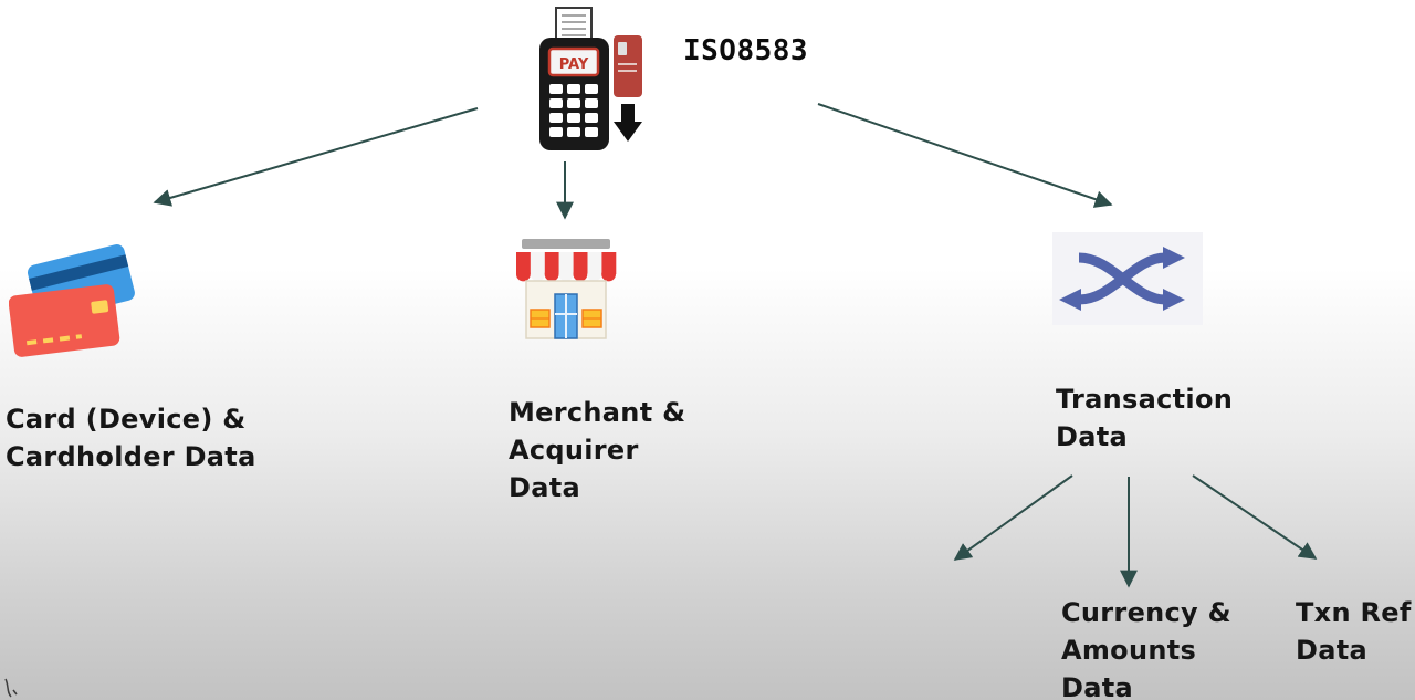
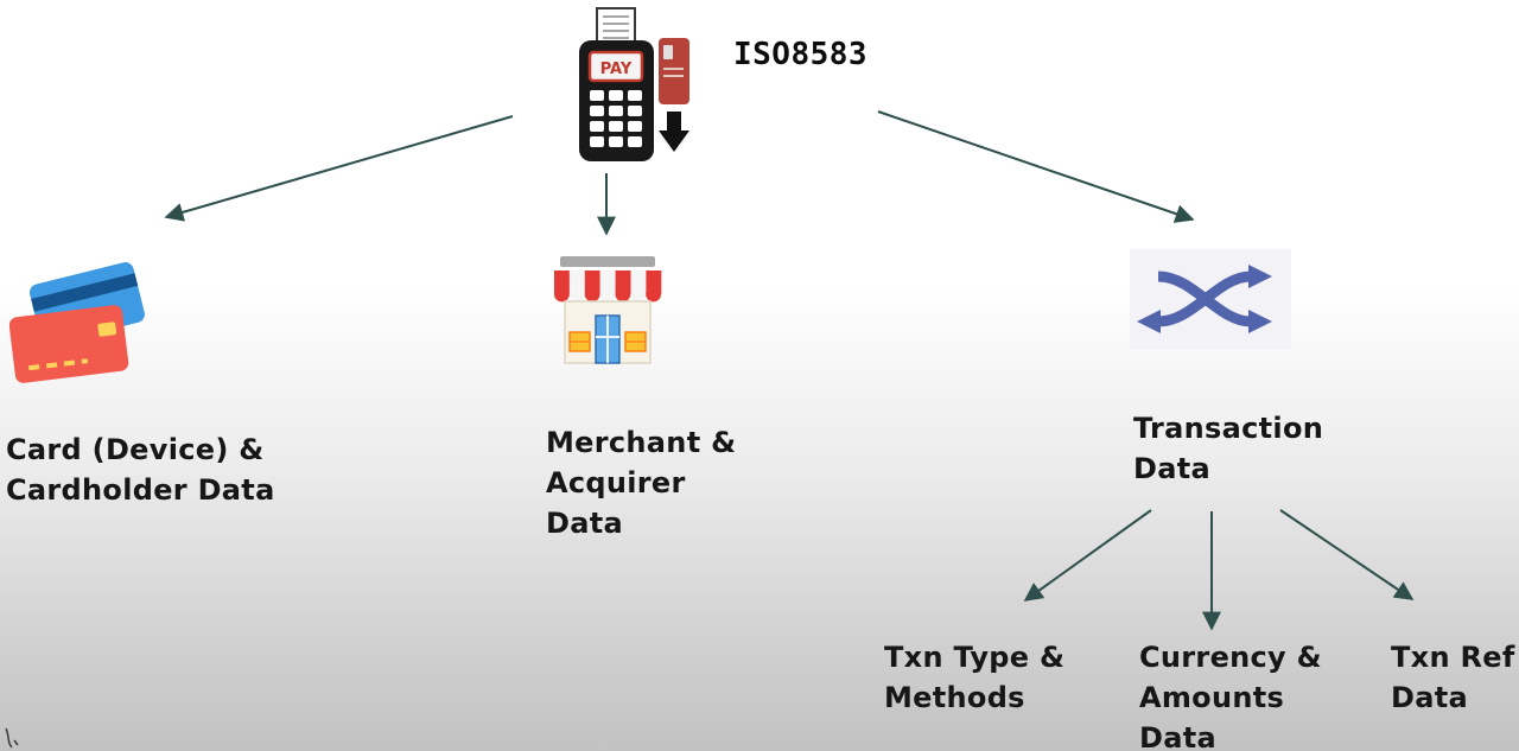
  PAY
  ISO8583
  Card (Device) &
  Cardholder Data
  Merchant &
  Acquirer
  Data
  Transaction
  Data
+ Txn Type &
+ Methods
  Currency &
  Amounts
  Data
  Txn Ref
  Data
